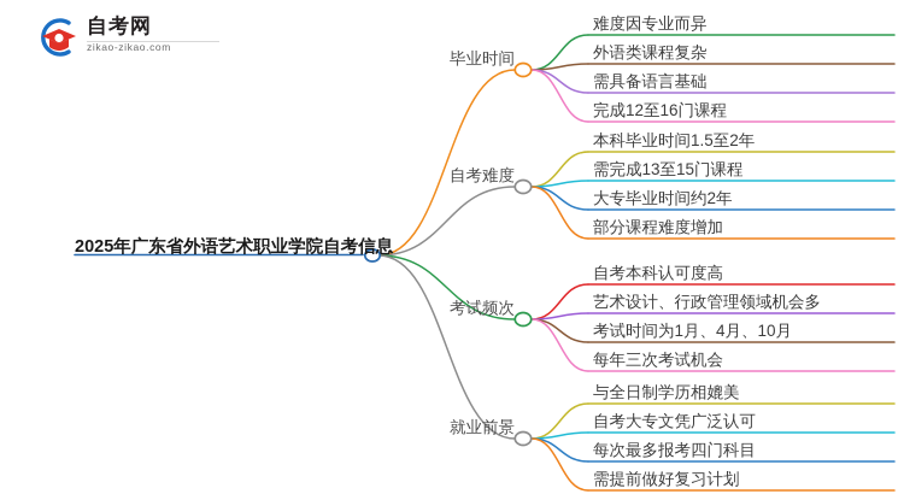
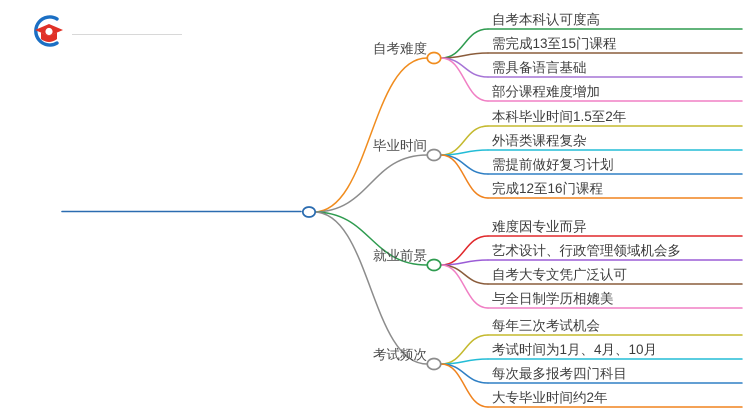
- 自考网
- zikao-zikao.com
- 2025年广东省外语艺术职业学院自考信息
- 毕业时间
+ 自考难度
- 难度因专业而异
+ 自考本科认可度高
- 外语类课程复杂
+ 需完成13至15门课程
  需具备语言基础
- 完成12至16门课程
+ 部分课程难度增加
- 自考难度
+ 毕业时间
  本科毕业时间1.5至2年
- 需完成13至15门课程
+ 外语类课程复杂
- 大专毕业时间约2年
+ 需提前做好复习计划
- 部分课程难度增加
+ 完成12至16门课程
- 考试频次
+ 就业前景
- 自考本科认可度高
+ 难度因专业而异
  艺术设计、行政管理领域机会多
- 考试时间为1月、4月、10月
+ 自考大专文凭广泛认可
- 每年三次考试机会
+ 与全日制学历相媲美
- 就业前景
+ 考试频次
- 与全日制学历相媲美
+ 每年三次考试机会
- 自考大专文凭广泛认可
+ 考试时间为1月、4月、10月
  每次最多报考四门科目
- 需提前做好复习计划
+ 大专毕业时间约2年
